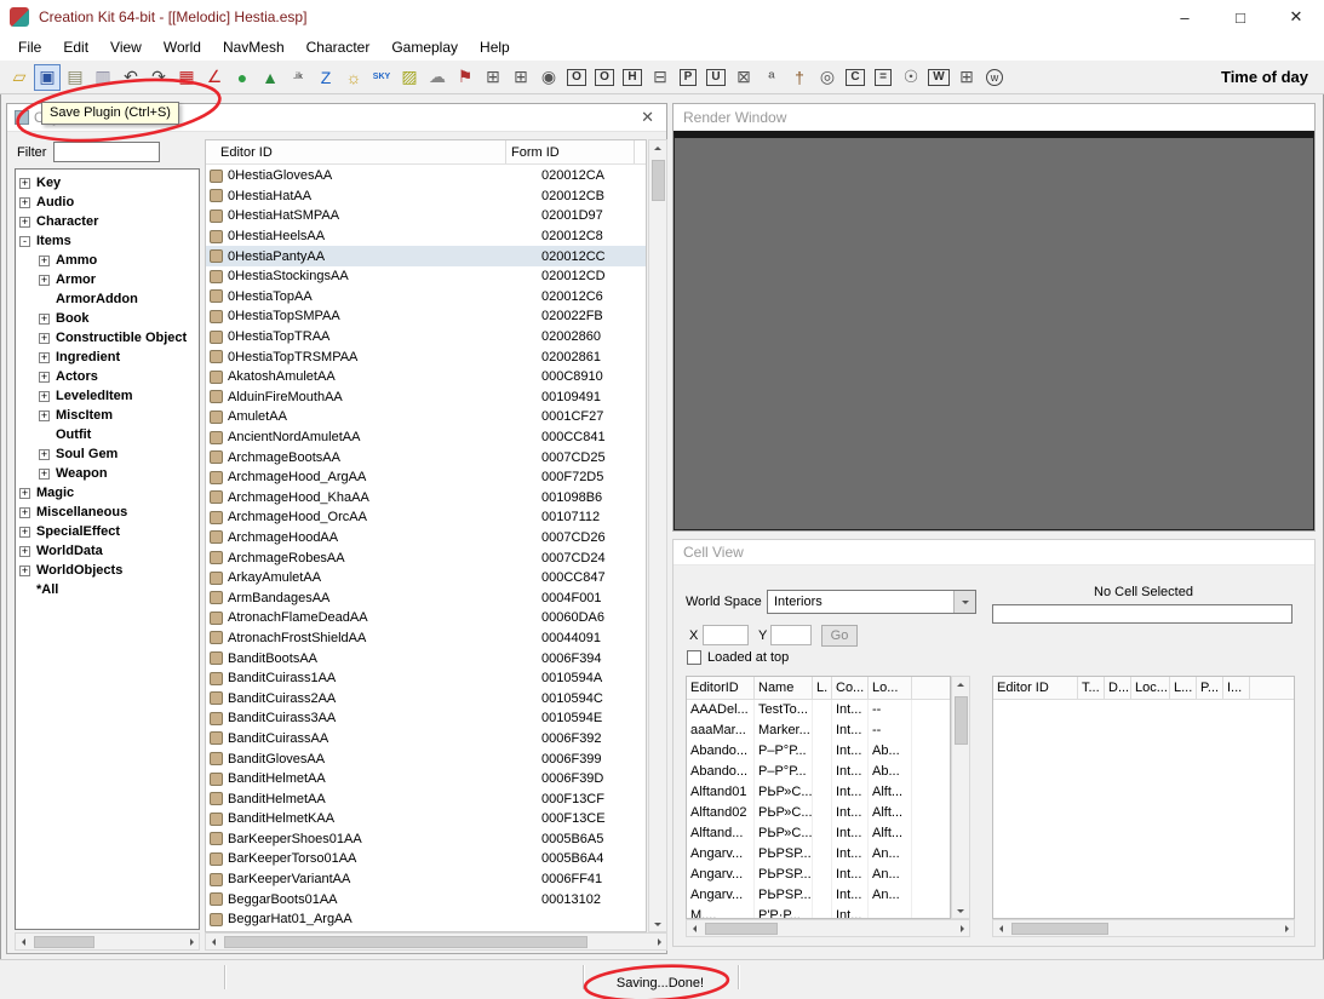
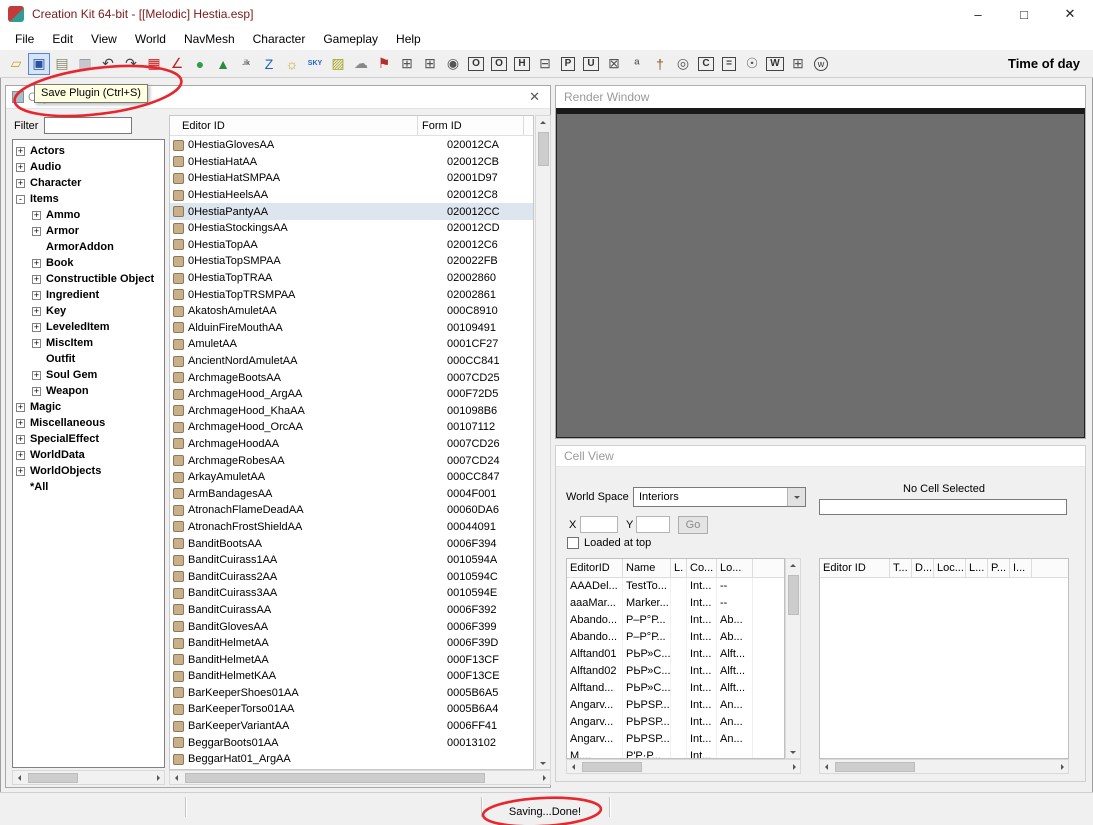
  Creation Kit 64-bit - [[Melodic] Hestia.esp]
  –
  □
  ✕
  File
  Edit
  View
  World
  NavMesh
  Character
  Gameplay
  Help
  ▱
  ▣
  ▤
  ▥
  ↶
  ↷
  ▦
  ∠
  ●
  ▲
  Z
  ☼
  ▨
  ☁
  ⚑
  ⊞
  ⊞
  ◉
  O
  O
  H
  ⊟
  P
  U
  ⊠
  ª
  †
  ◎
  C
  =
  ☉
  W
  ⊞
  w
  Time of day
  ✕
  Filter
  +
- Key
+ Actors
  +
  Audio
  +
  Character
  -
  Items
  +
  Ammo
  +
  Armor
  ArmorAddon
  +
  Book
  +
  Constructible Object
  +
  Ingredient
  +
- Actors
+ Key
  +
  LeveledItem
  +
  MiscItem
  Outfit
  +
  Soul Gem
  +
  Weapon
  +
  Magic
  +
  Miscellaneous
  +
  SpecialEffect
  +
  WorldData
  +
  WorldObjects
  *All
  Editor ID
  Form ID
  0HestiaGlovesAA
  020012CA
  0HestiaHatAA
  020012CB
  0HestiaHatSMPAA
  02001D97
  0HestiaHeelsAA
  020012C8
  0HestiaPantyAA
  020012CC
  0HestiaStockingsAA
  020012CD
  0HestiaTopAA
  020012C6
  0HestiaTopSMPAA
  020022FB
  0HestiaTopTRAA
  02002860
  0HestiaTopTRSMPAA
  02002861
  AkatoshAmuletAA
  000C8910
  AlduinFireMouthAA
  00109491
  AmuletAA
  0001CF27
  AncientNordAmuletAA
  000CC841
  ArchmageBootsAA
  0007CD25
  ArchmageHood_ArgAA
  000F72D5
  ArchmageHood_KhaAA
  001098B6
  ArchmageHood_OrcAA
  00107112
  ArchmageHoodAA
  0007CD26
  ArchmageRobesAA
  0007CD24
  ArkayAmuletAA
  000CC847
  ArmBandagesAA
  0004F001
  AtronachFlameDeadAA
  00060DA6
  AtronachFrostShieldAA
  00044091
  BanditBootsAA
  0006F394
  BanditCuirass1AA
  0010594A
  BanditCuirass2AA
  0010594C
  BanditCuirass3AA
  0010594E
  BanditCuirassAA
  0006F392
  BanditGlovesAA
  0006F399
  BanditHelmetAA
  0006F39D
  BanditHelmetAA
  000F13CF
  BanditHelmetKAA
  000F13CE
  BarKeeperShoes01AA
  0005B6A5
  BarKeeperTorso01AA
  0005B6A4
  BarKeeperVariantAA
  0006FF41
  BeggarBoots01AA
  00013102
  BeggarHat01_ArgAA
  Render Window
  Cell View
  World Space
  Interiors
  No Cell Selected
  X
  Y
  Go
  Loaded at top
  EditorID
  Name
  L.
  Co...
  Lo...
  AAADel...
  TestTo...
  Int...
  --
  aaaMar...
  Marker...
  Int...
  --
  Abando...
  Р–Р°Р...
  Int...
  Ab...
  Abando...
  Р–Р°Р...
  Int...
  Ab...
  Alftand01
  РЬР»С...
  Int...
  Alft...
  Alftand02
  РЬР»С...
  Int...
  Alft...
  Alftand...
  РЬР»С...
  Int...
  Alft...
  Angarv...
  РЬРЅР...
  Int...
  An...
  Angarv...
  РЬРЅР...
  Int...
  An...
  Angarv...
  РЬРЅР...
  Int...
  An...
  M....
  Р'Р·Р...
  Int...
  Editor ID
  T...
  D...
  Loc...
  L...
  P...
  I...
  Saving...Done!
  Save Plugin (Ctrl+S)
